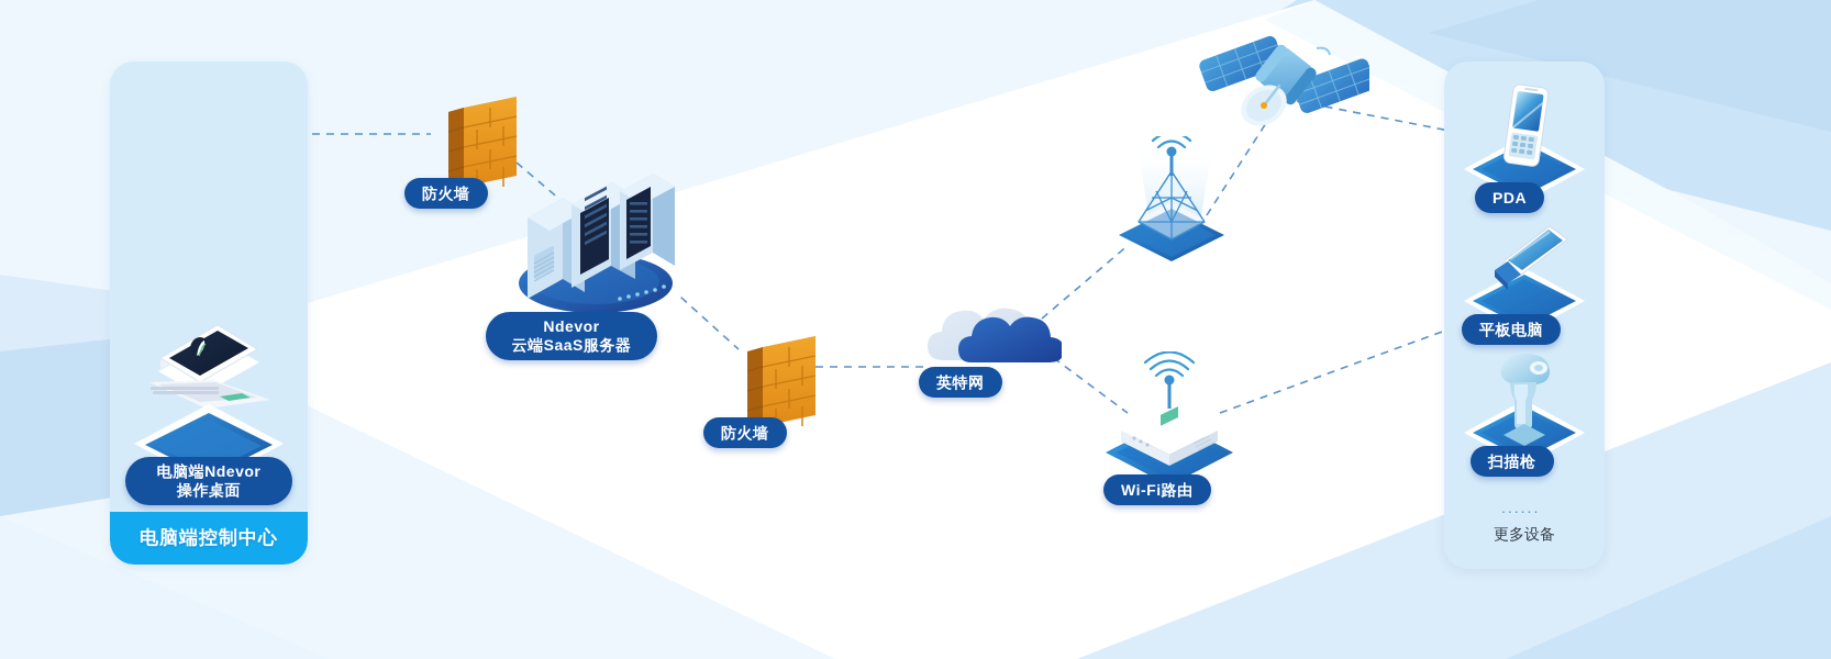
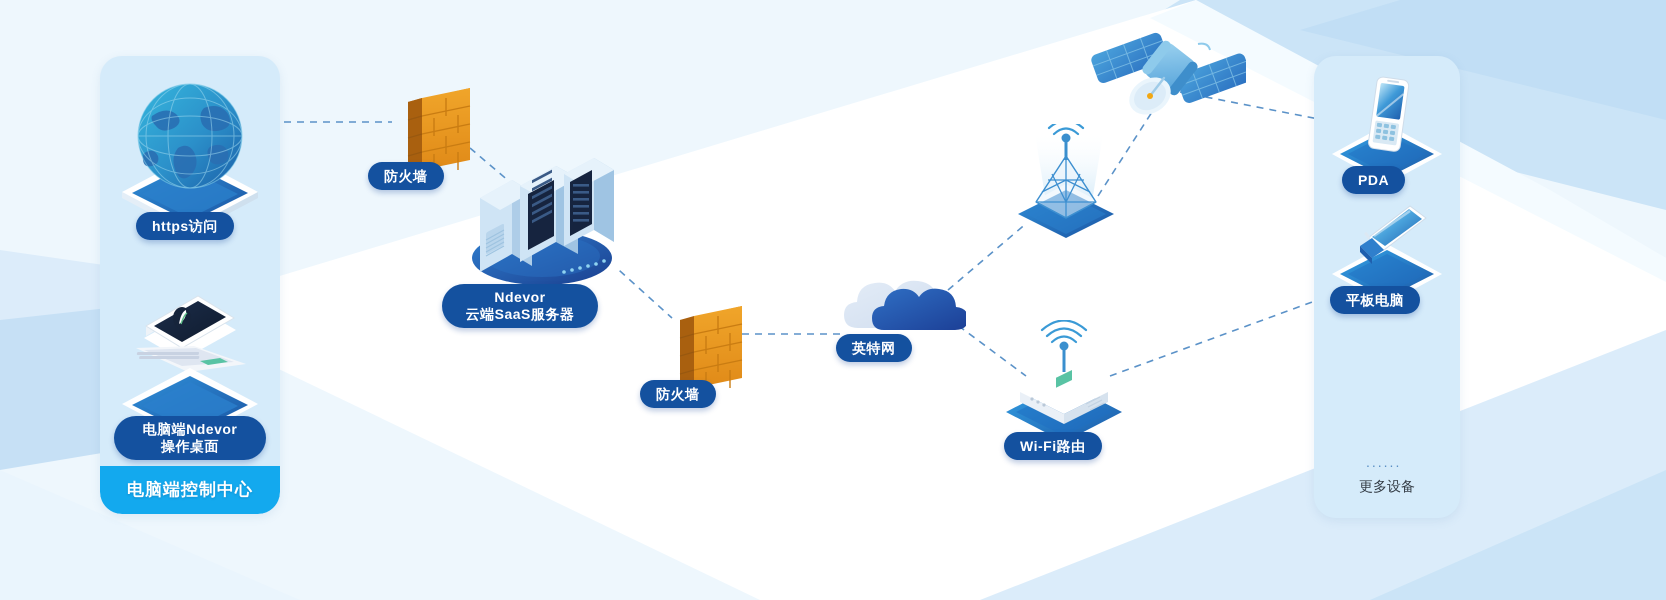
+ https访问
  电脑端Ndevor
  操作桌面
  电脑端控制中心
  防火墙
  Ndevor
  云端SaaS服务器
  防火墙
  英特网
  Wi-Fi路由
  PDA
  平板电脑
- 扫描枪
  ......
  更多设备
